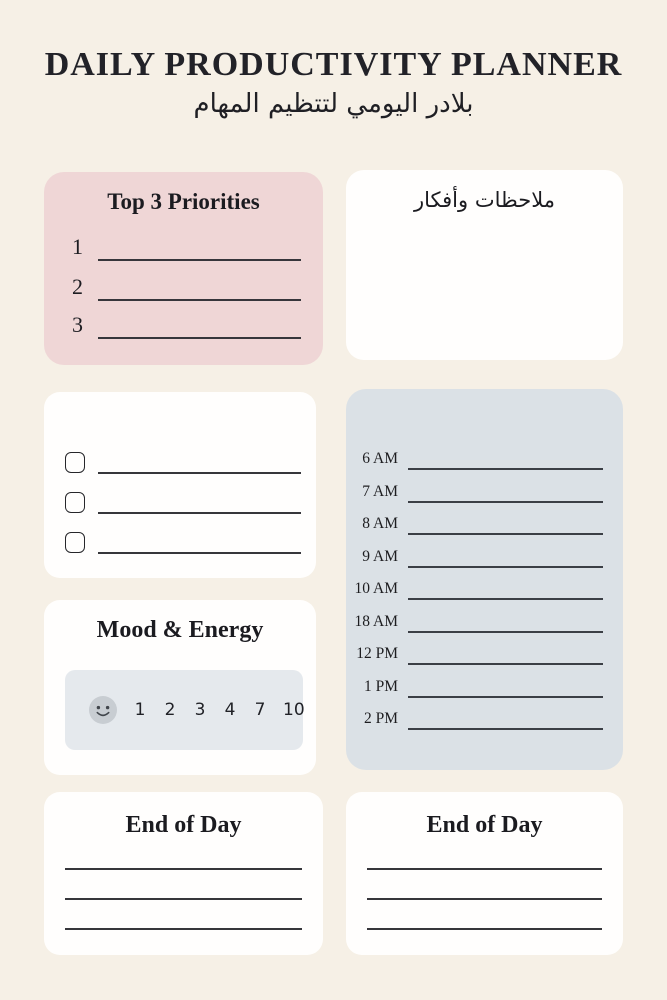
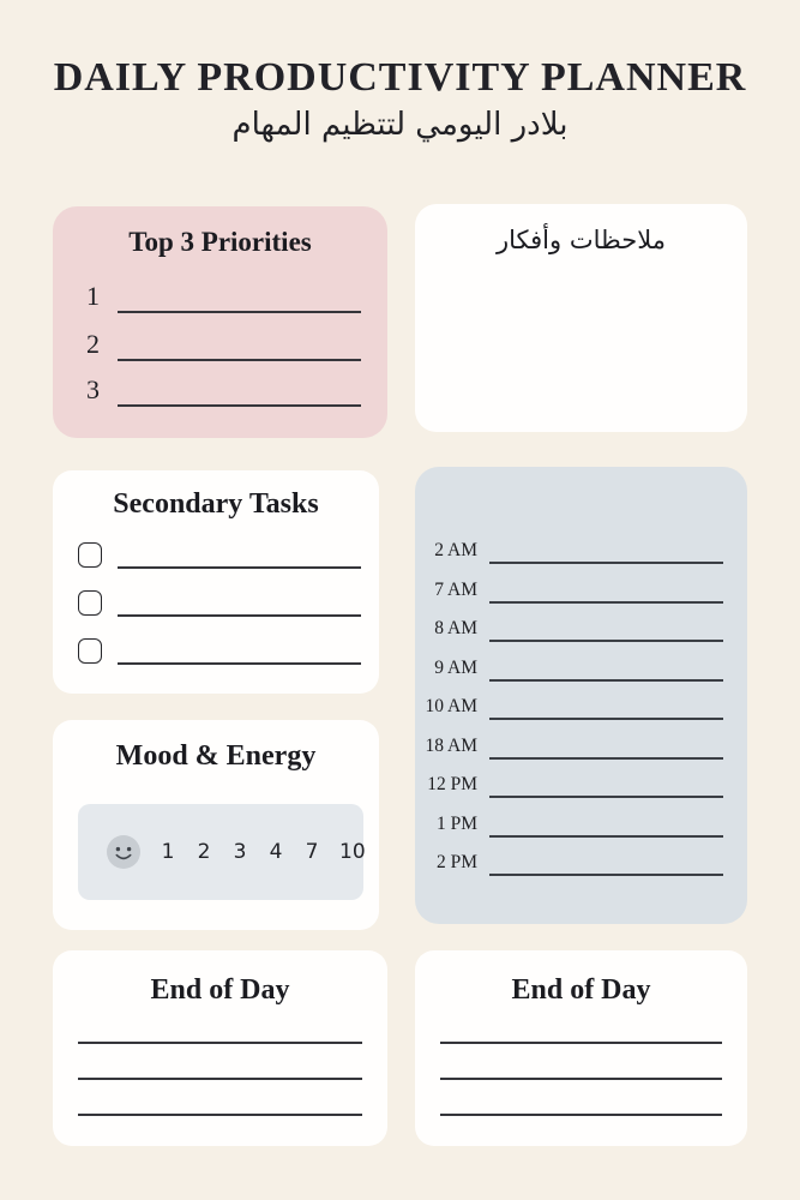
  DAILY PRODUCTIVITY PLANNER
  بلادر اليومي لتتظيم المهام
  Top 3 Priorities
  1
  2
  3
  ملاحظات وأفكار
+ Secondary Tasks
- 6 AM
+ 2 AM
  7 AM
  8 AM
  9 AM
  10 AM
  18 AM
  12 PM
  1 PM
  2 PM
  Mood & Energy
  1
  2
  3
  4
  7
  10
  End of Day
  End of Day
